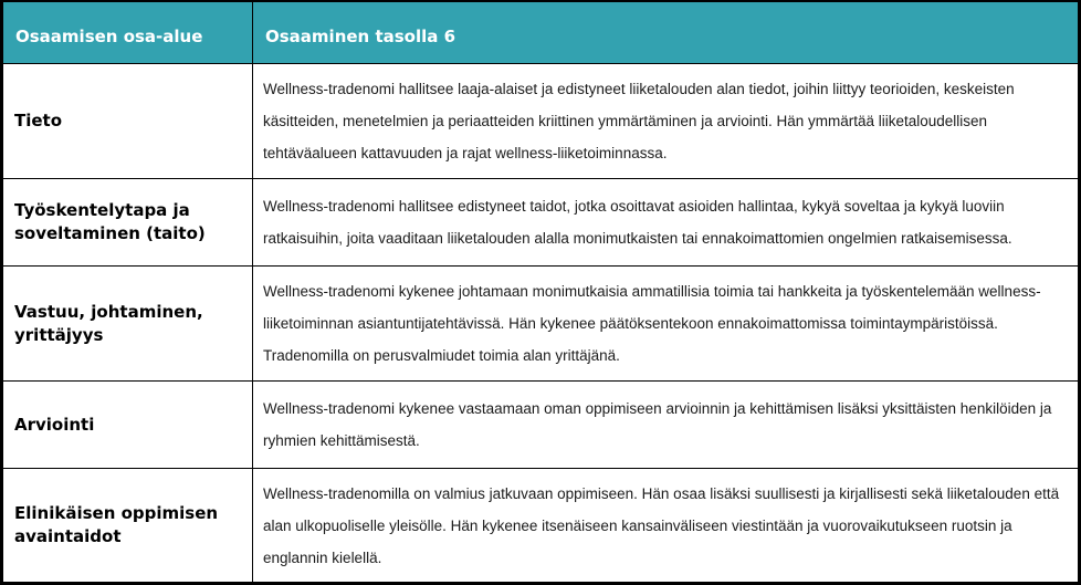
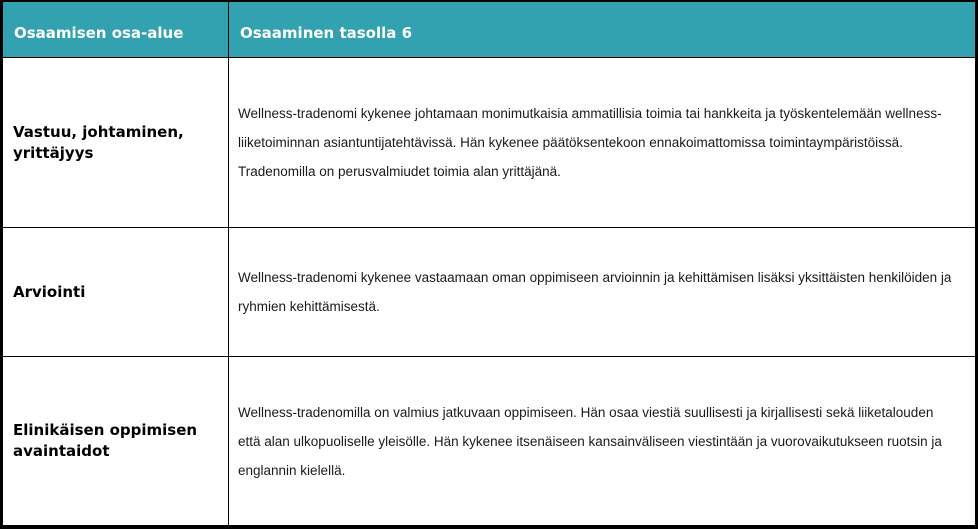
  Osaamisen osa-alue	Osaaminen tasolla 6
- Tieto	Wellness-tradenomi hallitsee laaja-alaiset ja edistyneet liiketalouden alan tiedot, joihin liittyy teorioiden, keskeisten käsitteiden, menetelmien ja periaatteiden kriittinen ymmärtäminen ja arviointi. Hän ymmärtää liiketaloudellisen tehtäväalueen kattavuuden ja rajat wellness-liiketoiminnassa.
- Työskentelytapa ja soveltaminen (taito)	Wellness-tradenomi hallitsee edistyneet taidot, jotka osoittavat asioiden hallintaa, kykyä soveltaa ja kykyä luoviin ratkaisuihin, joita vaaditaan liiketalouden alalla monimutkaisten tai ennakoimattomien ongelmien ratkaisemisessa.
  Vastuu, johtaminen, yrittäjyys	Wellness-tradenomi kykenee johtamaan monimutkaisia ammatillisia toimia tai hankkeita ja työskentelemään wellness-liiketoiminnan asiantuntijatehtävissä. Hän kykenee päätöksentekoon ennakoimattomissa toimintaympäristöissä. Tradenomilla on perusvalmiudet toimia alan yrittäjänä.
  Arviointi	Wellness-tradenomi kykenee vastaamaan oman oppimiseen arvioinnin ja kehittämisen lisäksi yksittäisten henkilöiden ja ryhmien kehittämisestä.
- Elinikäisen oppimisen avaintaidot	Wellness-tradenomilla on valmius jatkuvaan oppimiseen. Hän osaa lisäksi suullisesti ja kirjallisesti sekä liiketalouden että alan ulkopuoliselle yleisölle. Hän kykenee itsenäiseen kansainväliseen viestintään ja vuorovaikutukseen ruotsin ja englannin kielellä.
+ Elinikäisen oppimisen avaintaidot	Wellness-tradenomilla on valmius jatkuvaan oppimiseen. Hän osaa viestiä suullisesti ja kirjallisesti sekä liiketalouden että alan ulkopuoliselle yleisölle. Hän kykenee itsenäiseen kansainväliseen viestintään ja vuorovaikutukseen ruotsin ja englannin kielellä.
